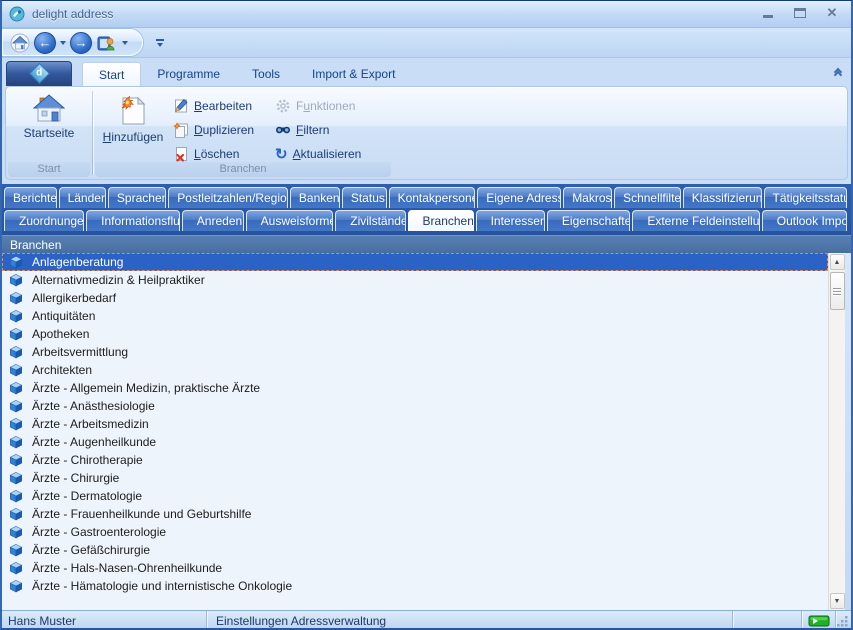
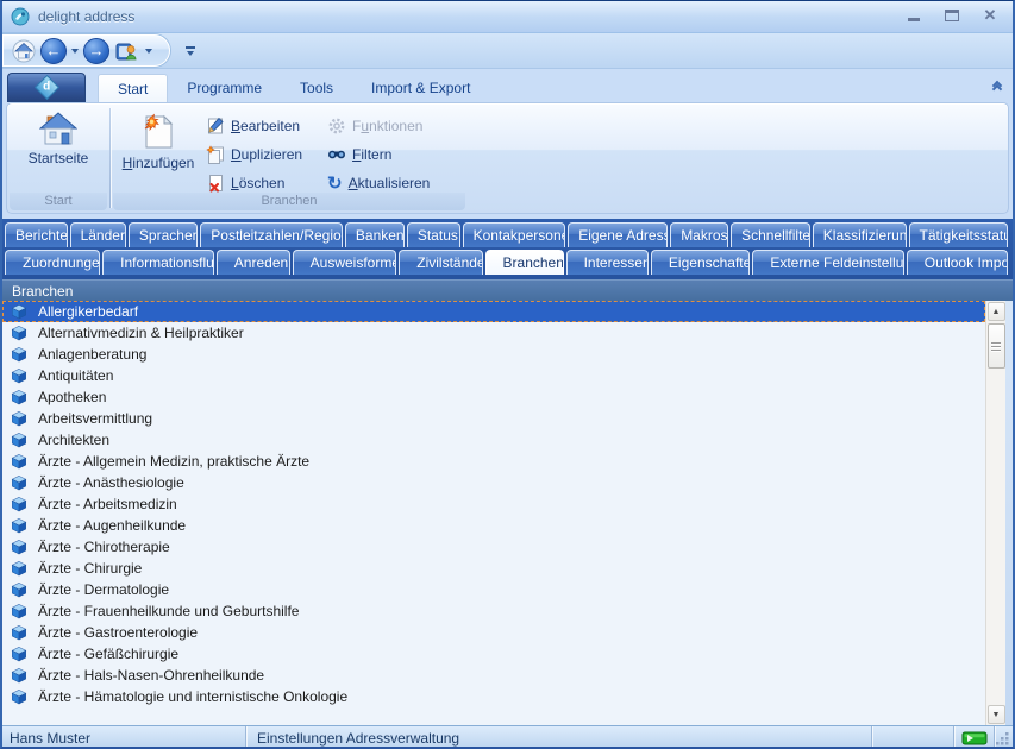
  delight address
  ✕
  ←
  →
  Start
  Programme
  Tools
  Import & Export
  Startseite
  Start
  Hinzufügen
  Bearbeiten
  Duplizieren
  Löschen
  Funktionen
  Filtern
  ↻
  Aktualisieren
  Branchen
  Berichte
  Länder
  Sprachen
  Postleitzahlen/Regio
  Banken
  Status
  Kontakpersone
  Eigene Adress
  Makros
  Schnellfilte
  Klassifizierun
  Tätigkeitsstatu
  Zuordnunge
  Informationsflu
  Anreden
  Ausweisforme
  Zivilstände
  Branchen
  Interessen
  Eigenschafte
  Externe Feldeinstellu
  Outlook Impo
  Branchen
- Anlagenberatung
+ Allergikerbedarf
  Alternativmedizin & Heilpraktiker
- Allergikerbedarf
+ Anlagenberatung
  Antiquitäten
  Apotheken
  Arbeitsvermittlung
  Architekten
  Ärzte - Allgemein Medizin, praktische Ärzte
  Ärzte - Anästhesiologie
  Ärzte - Arbeitsmedizin
  Ärzte - Augenheilkunde
  Ärzte - Chirotherapie
  Ärzte - Chirurgie
  Ärzte - Dermatologie
  Ärzte - Frauenheilkunde und Geburtshilfe
  Ärzte - Gastroenterologie
  Ärzte - Gefäßchirurgie
  Ärzte - Hals-Nasen-Ohrenheilkunde
  Ärzte - Hämatologie und internistische Onkologie
  Hans Muster
  Einstellungen Adressverwaltung
